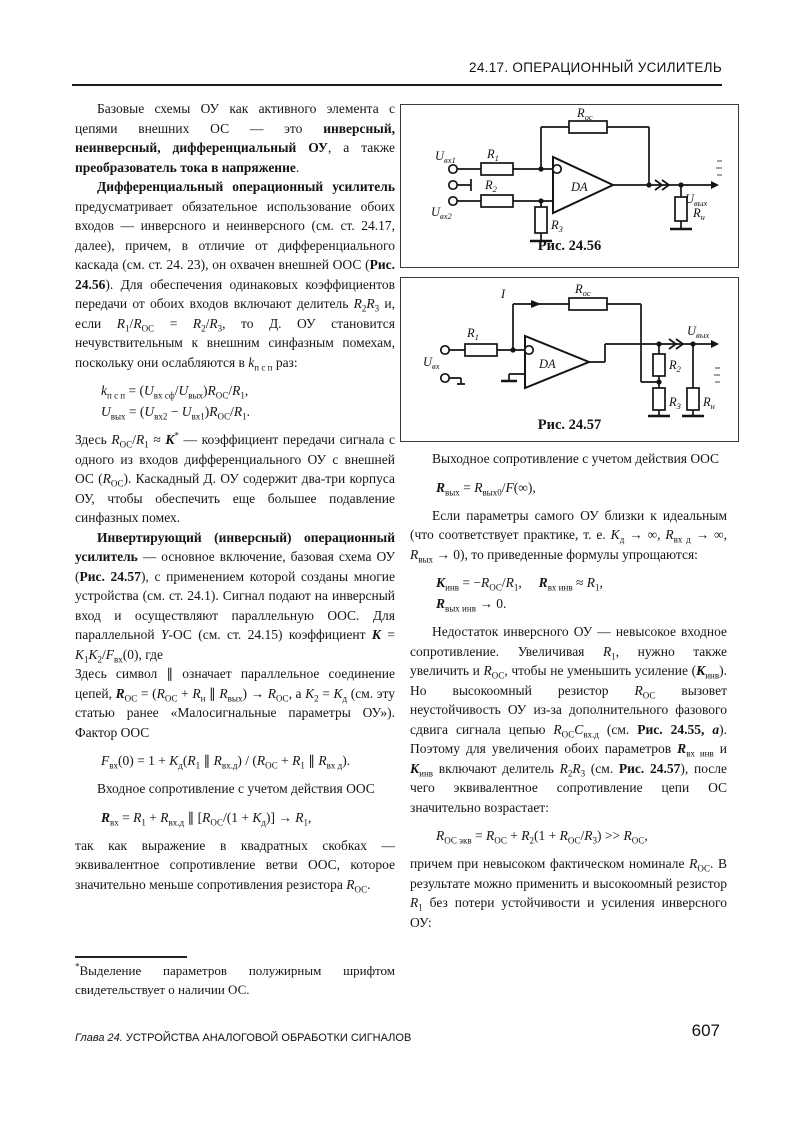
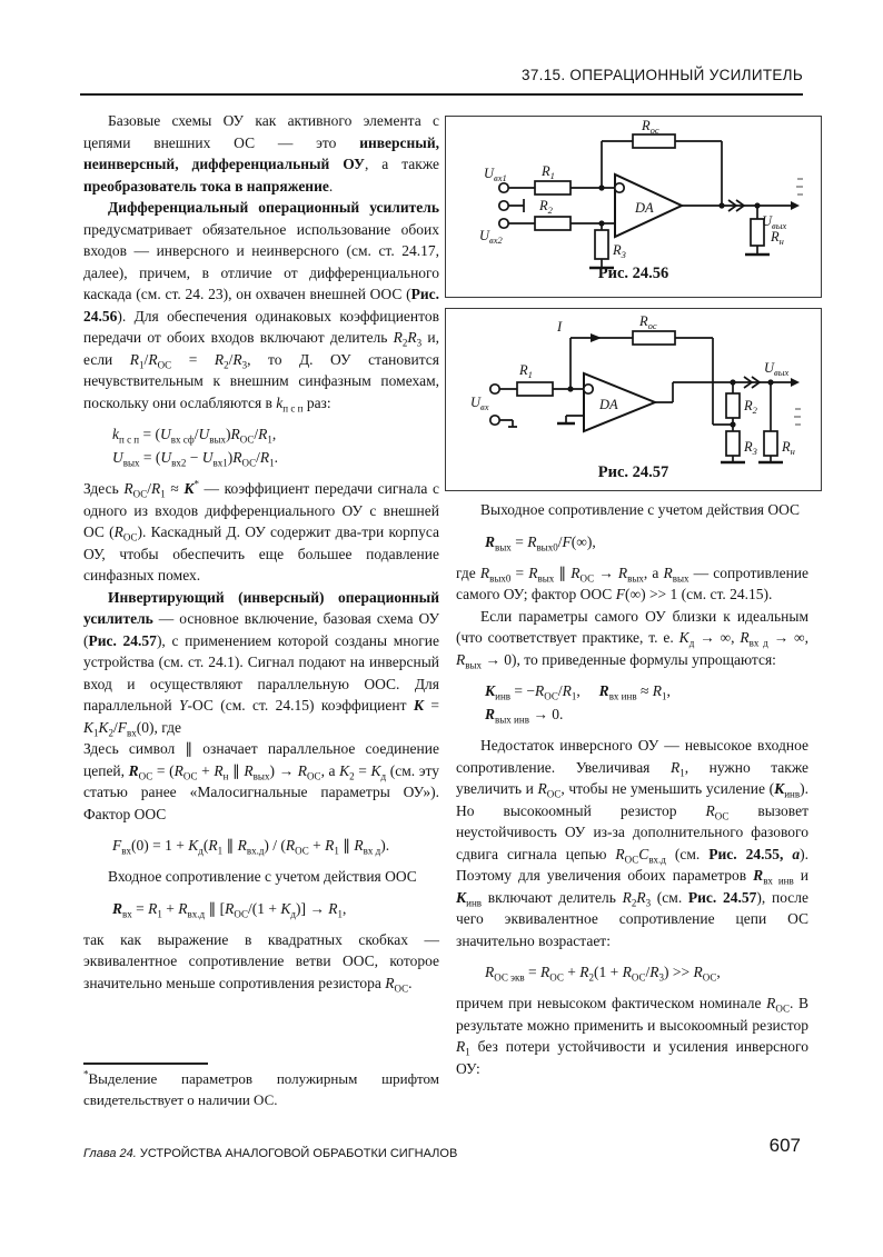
- 24.17. ОПЕРАЦИОННЫЙ УСИЛИТЕЛЬ
+ 37.15. ОПЕРАЦИОННЫЙ УСИЛИТЕЛЬ
  Базовые схемы ОУ как активного элемента с цепями внешних ОС — это инверсный, неинверсный, дифференциальный ОУ, а также преобразователь тока в напряжение.
  Дифференциальный операционный усилитель предусматривает обязательное использование обоих входов — инверсного и неинверсного (см. ст. 24.17, далее), причем, в отличие от дифференциального каскада (см. ст. 24. 23), он охвачен внешней ООС (Рис. 24.56). Для обеспечения одинаковых коэффициентов передачи от обоих входов включают делитель R2R3 и, если R1/RОС = R2/R3, то Д. ОУ становится нечувствительным к внешним синфазным помехам, поскольку они ослабляются в kп с п раз:
  kп с п = (Uвх сф/Uвых)RОС/R1,
  Uвых = (Uвх2 − Uвх1)RОС/R1.
  Здесь RОС/R1 ≈ К* — коэффициент передачи сигнала с одного из входов дифференциального ОУ с внешней ОС (RОС). Каскадный Д. ОУ содержит два-три корпуса ОУ, чтобы обеспечить еще большее подавление синфазных помех.
  Инвертирующий (инверсный) операционный усилитель — основное включение, базовая схема ОУ (Рис. 24.57), с применением которой созданы многие устройства (см. ст. 24.1). Сигнал подают на инверсный вход и осуществляют параллельную ООС. Для параллельной Y-ОС (см. ст. 24.15) коэффициент К = K1K2/Fвх(0), где
  Здесь символ ∥ означает параллельное соединение цепей, RОС = (RОС + Rн ∥ Rвых) → RОС, а K2 = Kд (см. эту статью ранее «Малосигнальные параметры ОУ»). Фактор ООС
  Fвх(0) = 1 + Kд(R1 ∥ Rвх.д) / (RОС + R1 ∥ Rвх д).
  Входное сопротивление с учетом действия ООС
  Rвх = R1 + Rвх.д ∥ [RОС/(1 + Kд)] → R1,
  так как выражение в квадратных скобках — эквивалентное сопротивление ветви ООС, которое значительно меньше сопротивления резистора RОС.
  Uвх1
  R1
  Rос
  R2
  Uвх2
  R3
  DA
  Rн
  Uвых
  Рис. 24.56
  I
  Rос
  R1
  Uвх
  DA
  R2
  R3
  Rн
  Uвых
  Рис. 24.57
  Выходное сопротивление с учетом действия ООС
  Rвых = Rвых0/F(∞),
+ где Rвых0 = Rвых ∥ RОС → Rвых, а Rвых — сопротивление самого ОУ; фактор ООС F(∞) >> 1 (см. ст. 24.15).
  Если параметры самого ОУ близки к идеальным (что соответствует практике, т. е. Kд → ∞, Rвх д → ∞, Rвых → 0), то приведенные формулы упрощаются:
  Кинв = −RОС/R1, Rвх инв ≈ R1,
  Rвых инв → 0.
  Недостаток инверсного ОУ — невысокое входное сопротивление. Увеличивая R1, нужно также увеличить и RОС, чтобы не уменьшить усиление (Кинв). Но высокоомный резистор RОС вызовет неустойчивость ОУ из-за дополнительного фазового сдвига сигнала цепью RОСCвх.д (см. Рис. 24.55, а). Поэтому для увеличения обоих параметров Rвх инв и Кинв включают делитель R2R3 (см. Рис. 24.57), после чего эквивалентное сопротивление цепи ОС значительно возрастает:
  RОС экв = RОС + R2(1 + RОС/R3) >> RОС,
  причем при невысоком фактическом номинале RОС. В результате можно применить и высокоомный резистор R1 без потери устойчивости и усиления инверсного ОУ:
  *Выделение параметров полужирным шрифтом свидетельствует о наличии ОС.
  Глава 24. УСТРОЙСТВА АНАЛОГОВОЙ ОБРАБОТКИ СИГНАЛОВ
  607
